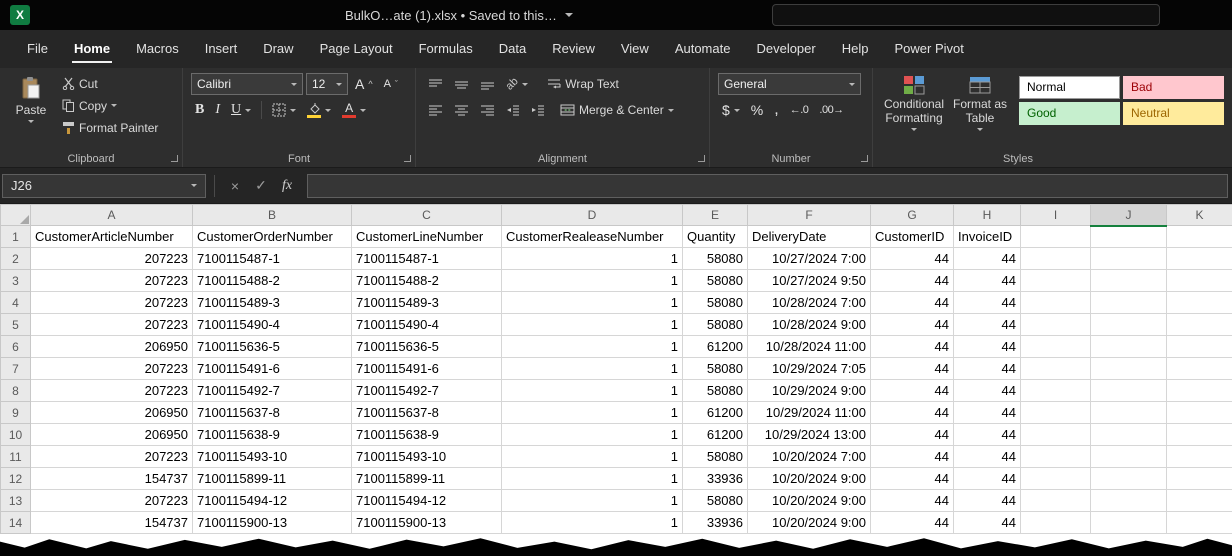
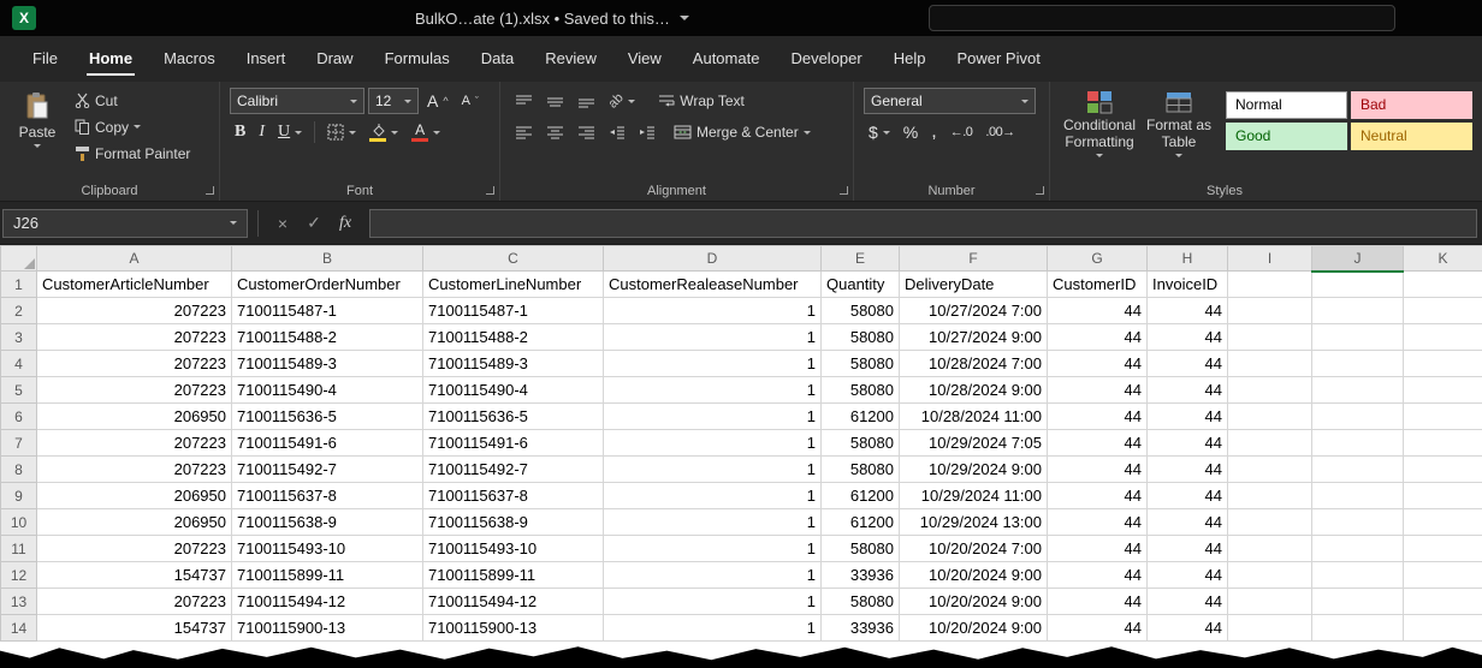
  X
  BulkO…ate (1).xlsx • Saved to this…
  File
  Home
  Macros
  Insert
  Draw
- Page Layout
  Formulas
  Data
  Review
  View
  Automate
  Developer
  Help
  Power Pivot
  Paste
  Cut
  Copy
  Format Painter
  Clipboard
  Calibri
  12
  A
  ^
  A
  ˇ
  B
  I
  U
  A
  Font
  Wrap Text
  Merge & Center
  Alignment
  General
  $
  %
  ,
  ←.0
  .00→
  Number
  Conditional Formatting
  Format as Table
  Normal
  Bad
  Good
  Neutral
  Styles
  J26
  ×
  ✓
  fx
  	A	B	C	D	E	F	G	H	I	J	K
  1	CustomerArticleNumber	CustomerOrderNumber	CustomerLineNumber	CustomerRealeaseNumber	Quantity	DeliveryDate	CustomerID	InvoiceID
  2	207223	7100115487-1	7100115487-1	1	58080	10/27/2024 7:00	44	44
- 3	207223	7100115488-2	7100115488-2	1	58080	10/27/2024 9:50	44	44
+ 3	207223	7100115488-2	7100115488-2	1	58080	10/27/2024 9:00	44	44
  4	207223	7100115489-3	7100115489-3	1	58080	10/28/2024 7:00	44	44
  5	207223	7100115490-4	7100115490-4	1	58080	10/28/2024 9:00	44	44
  6	206950	7100115636-5	7100115636-5	1	61200	10/28/2024 11:00	44	44
  7	207223	7100115491-6	7100115491-6	1	58080	10/29/2024 7:05	44	44
  8	207223	7100115492-7	7100115492-7	1	58080	10/29/2024 9:00	44	44
  9	206950	7100115637-8	7100115637-8	1	61200	10/29/2024 11:00	44	44
  10	206950	7100115638-9	7100115638-9	1	61200	10/29/2024 13:00	44	44
  11	207223	7100115493-10	7100115493-10	1	58080	10/20/2024 7:00	44	44
  12	154737	7100115899-11	7100115899-11	1	33936	10/20/2024 9:00	44	44
  13	207223	7100115494-12	7100115494-12	1	58080	10/20/2024 9:00	44	44
  14	154737	7100115900-13	7100115900-13	1	33936	10/20/2024 9:00	44	44
